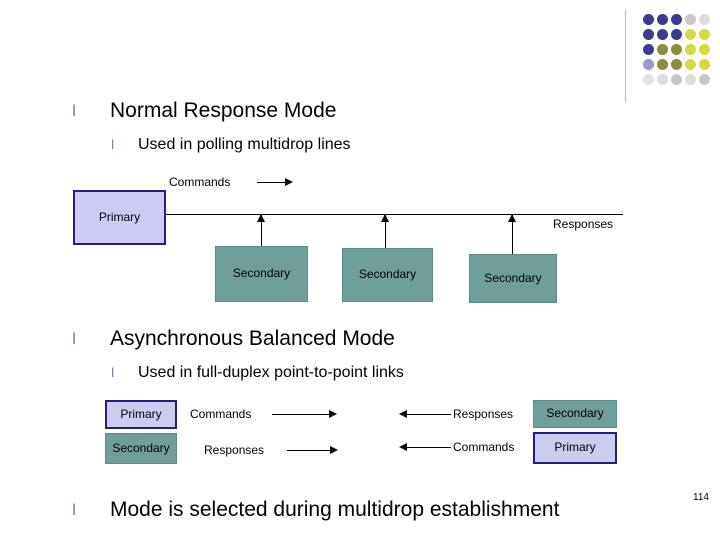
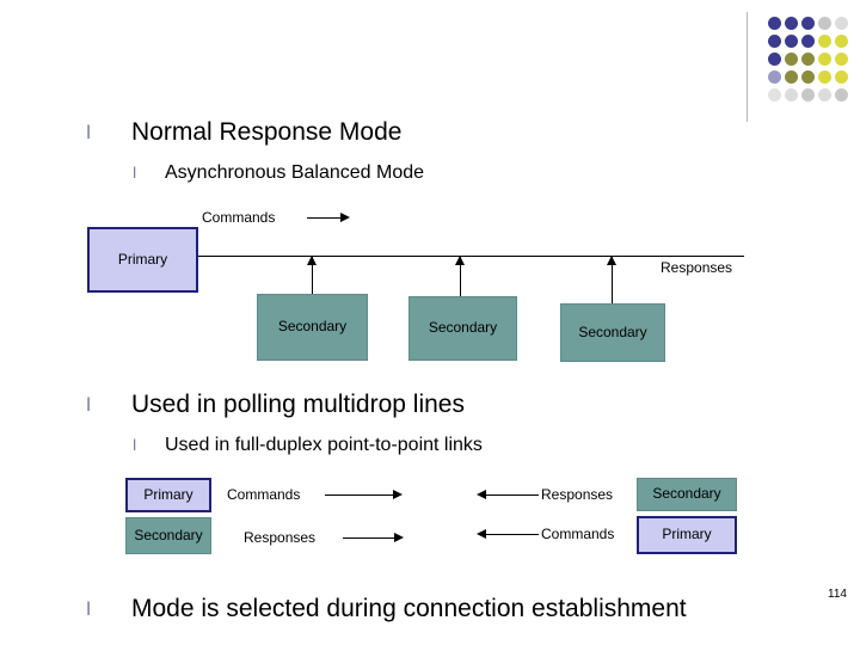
  l
  Normal Response Mode
  l
- Used in polling multidrop lines
+ Asynchronous Balanced Mode
  Primary
  Commands
  Responses
  Secondary
  Secondary
  Secondary
  l
- Asynchronous Balanced Mode
+ Used in polling multidrop lines
  l
  Used in full-duplex point-to-point links
  Primary
  Secondary
  Secondary
  Primary
  Commands
  Responses
  Responses
  Commands
  l
- Mode is selected during multidrop establishment
+ Mode is selected during connection establishment
  114
